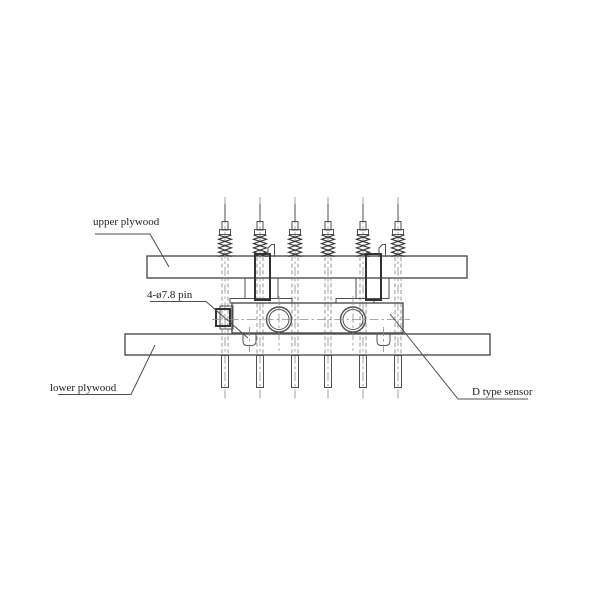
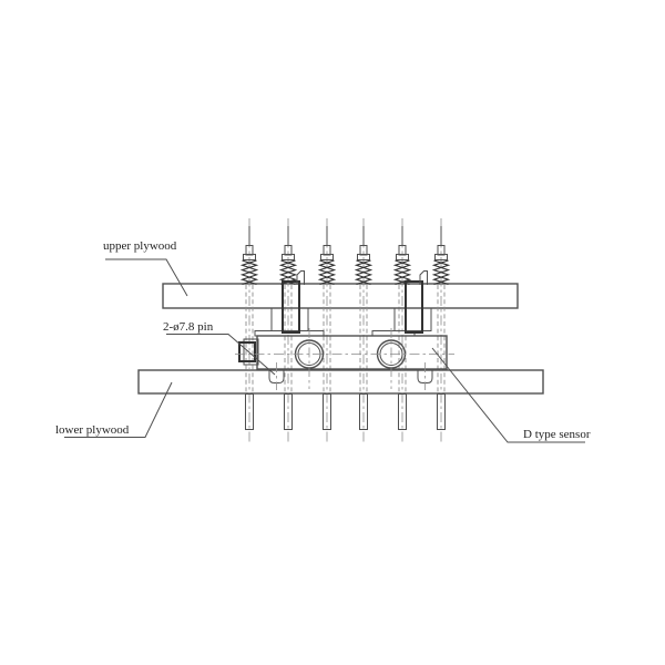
  upper plywood
- 4-ø7.8 pin
+ 2-ø7.8 pin
  lower plywood
  D type sensor
